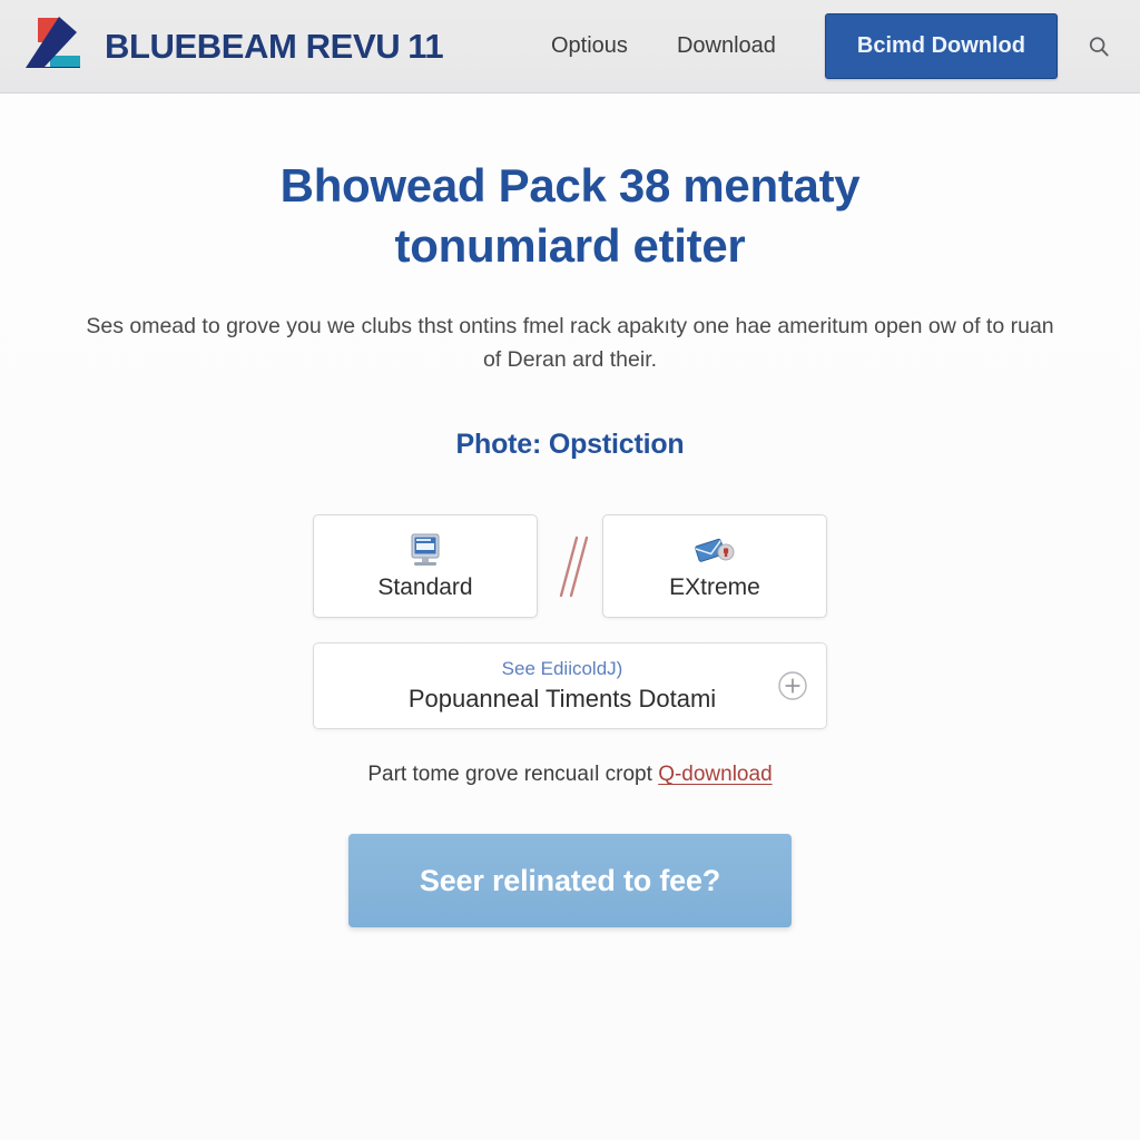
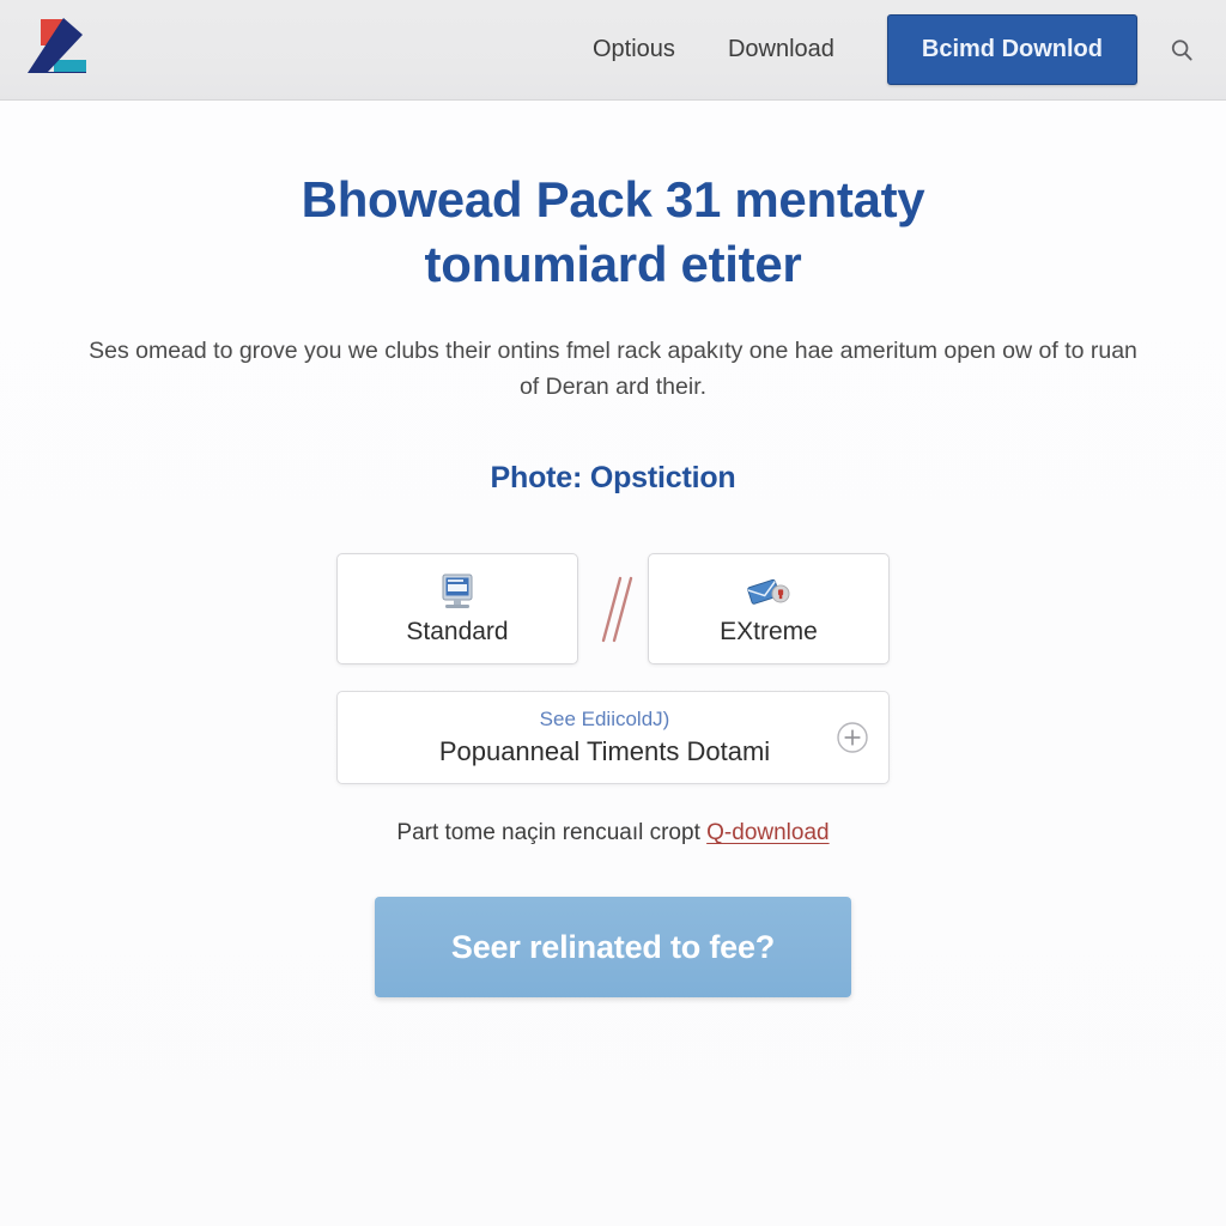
- BLUEBEAM REVU 11
  Optious
  Download
  Bcimd Downlod
- Bhowead Pack 38 mentaty tonumiard etiter
+ Bhowead Pack 31 mentaty tonumiard etiter
- Ses omead to ɡrove you we clubs thst ontins fmel rack apakıty one hae ameritum open ow of to ruan of Deran ard their.
+ Ses omead to ɡrove you we clubs their ontins fmel rack apakıty one hae ameritum open ow of to ruan of Deran ard their.
  Phote: Opstiction
  Standard
  EXtreme
  See EdiicoldJ)
  Popuanneal Timents Dotami
- Part tome ɡrove rencuaıl cropt Q-download
+ Part tome naçin rencuaıl cropt Q-download
  Seer relinated to fee?
